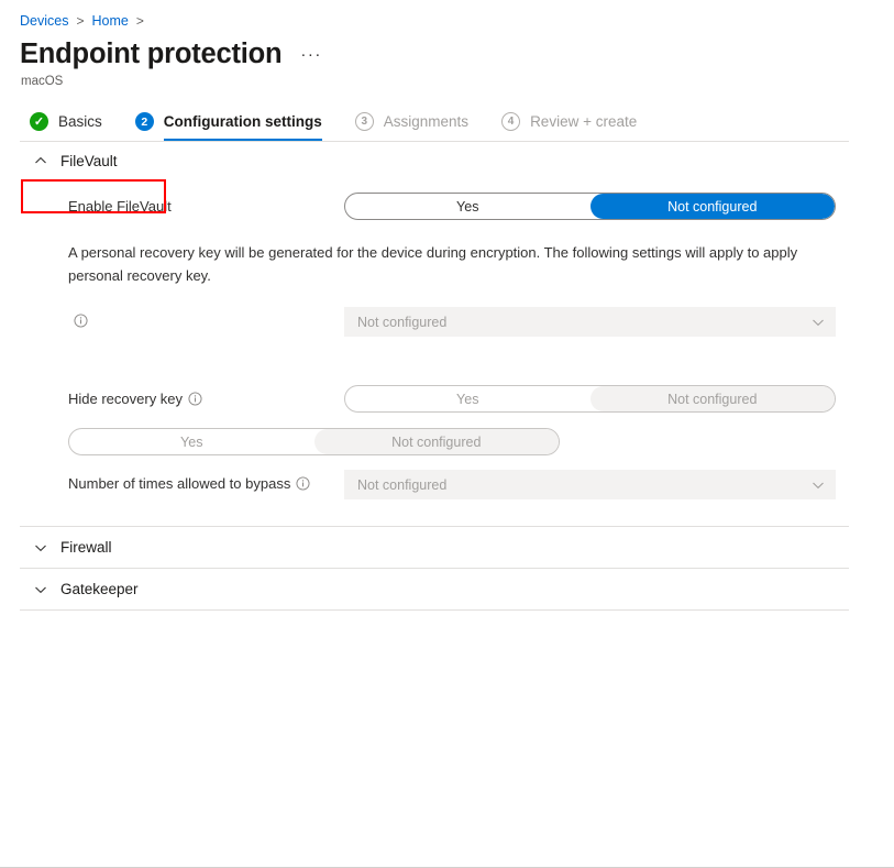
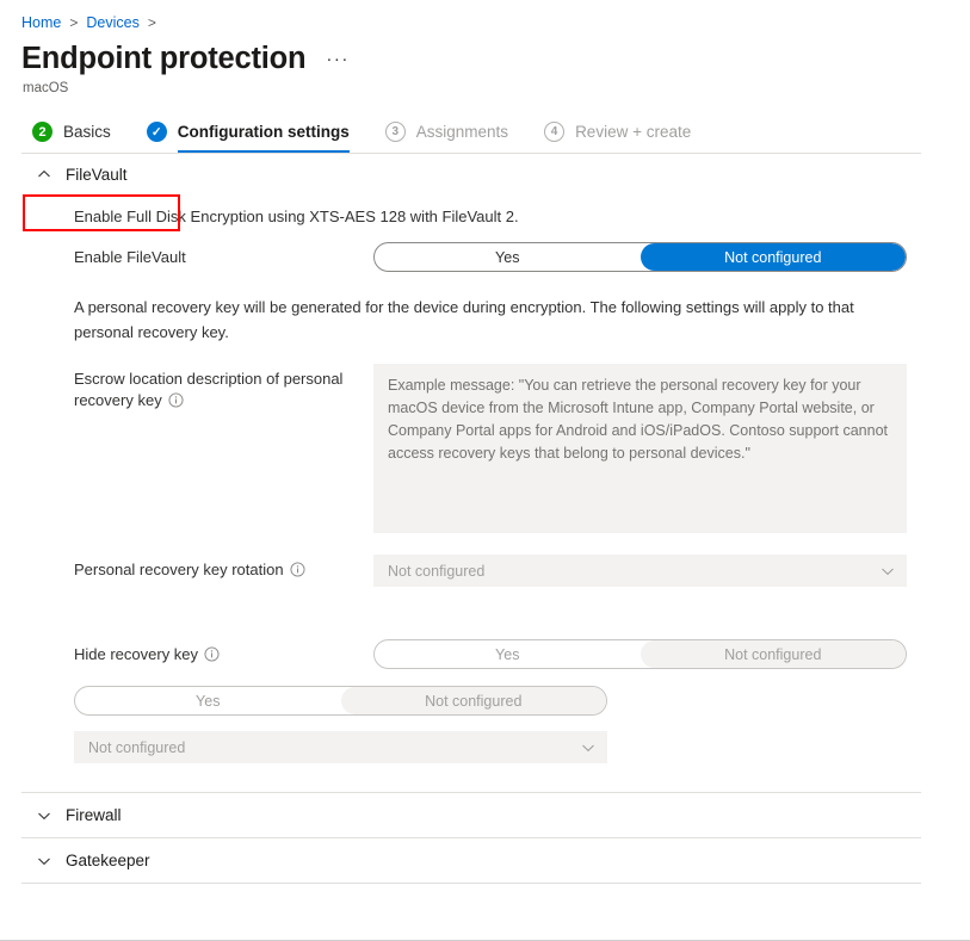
- Devices
+ Home
  >
- Home
+ Devices
  >
  Endpoint protection
  ···
  macOS
- ✓
+ 2
  Basics
- 2
+ ✓
  Configuration settings
  3
  Assignments
  4
  Review + create
  FileVault
+ Enable Full Disk Encryption using XTS-AES 128 with FileVault 2.
  Enable FileVault
  Yes
  Not configured
- A personal recovery key will be generated for the device during encryption. The following settings will apply to apply personal recovery key.
+ A personal recovery key will be generated for the device during encryption. The following settings will apply to that personal recovery key.
+ Escrow location description of personal recovery key
+ Example message: "You can retrieve the personal recovery key for your macOS device from the Microsoft Intune app, Company Portal website, or Company Portal apps for Android and iOS/iPadOS. Contoso support cannot access recovery keys that belong to personal devices."
+ Personal recovery key rotation
  Not configured
  Hide recovery key
  Yes
  Not configured
  Yes
  Not configured
- Number of times allowed to bypass
  Not configured
  Firewall
  Gatekeeper
